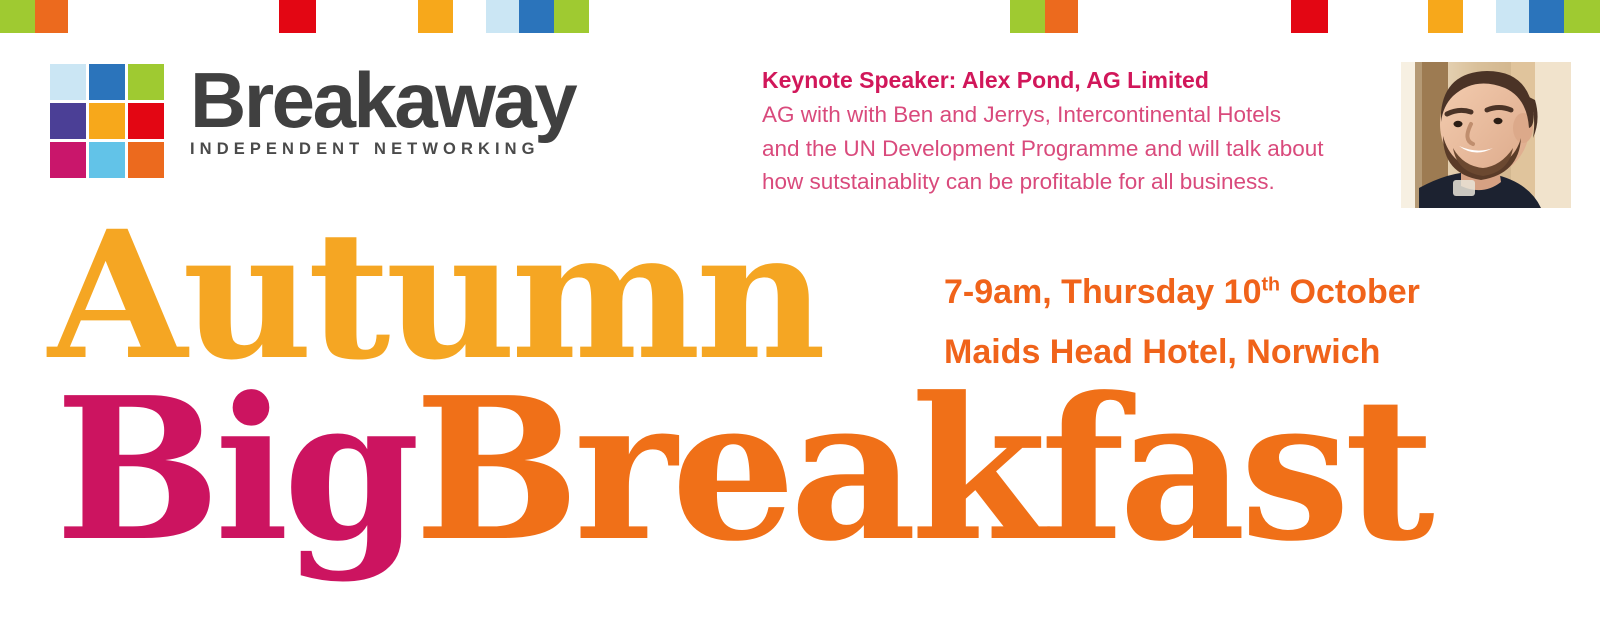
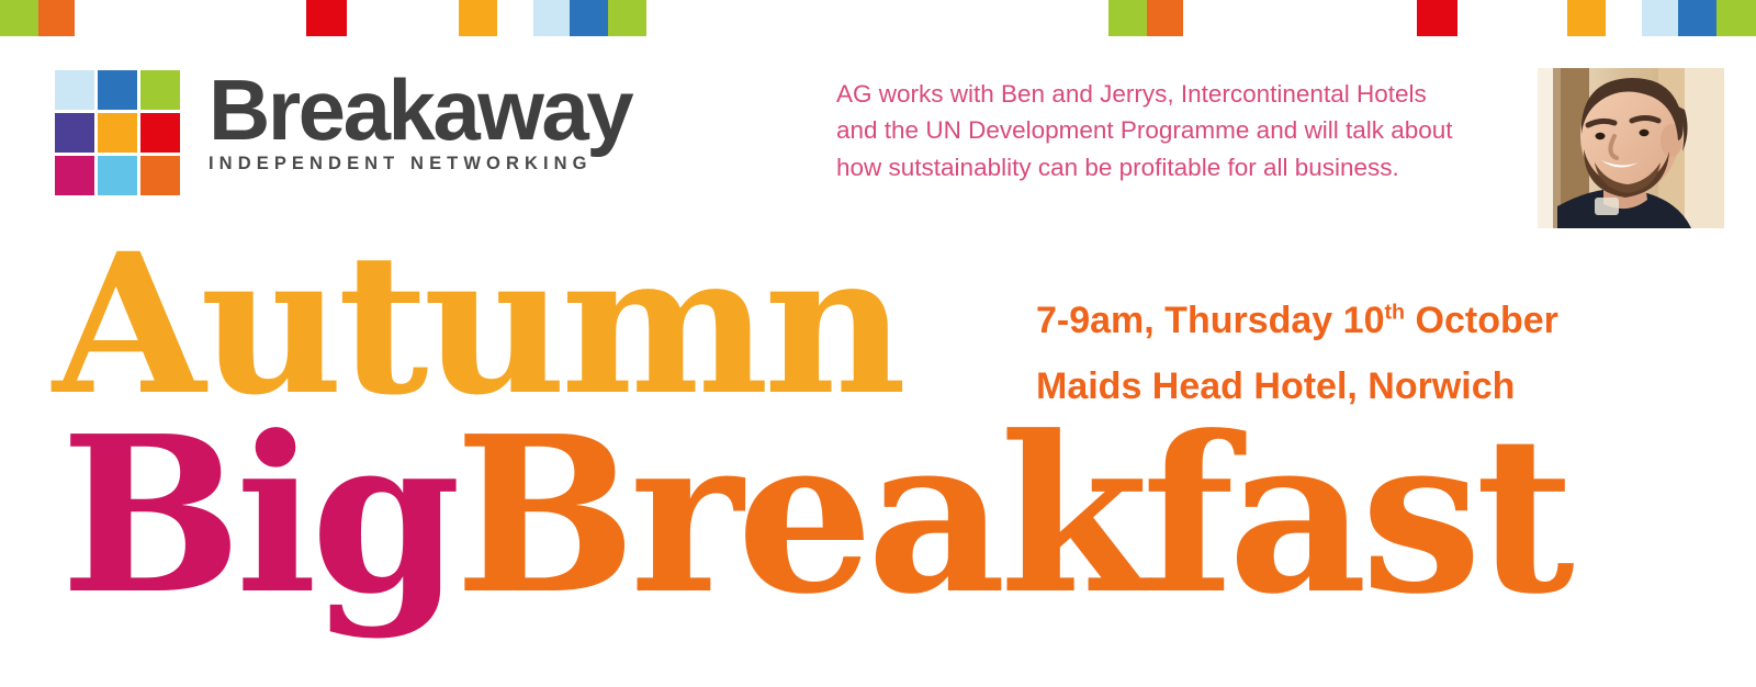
  Breakaway
  INDEPENDENT NETWORKING
- Keynote Speaker: Alex Pond, AG Limited
- AG with with Ben and Jerrys, Intercontinental Hotels
+ AG works with Ben and Jerrys, Intercontinental Hotels
  and the UN Development Programme and will talk about
  how sutstainablity can be profitable for all business.
  Autumn
  BigBreakfast
  7-9am, Thursday 10th October
  Maids Head Hotel, Norwich
